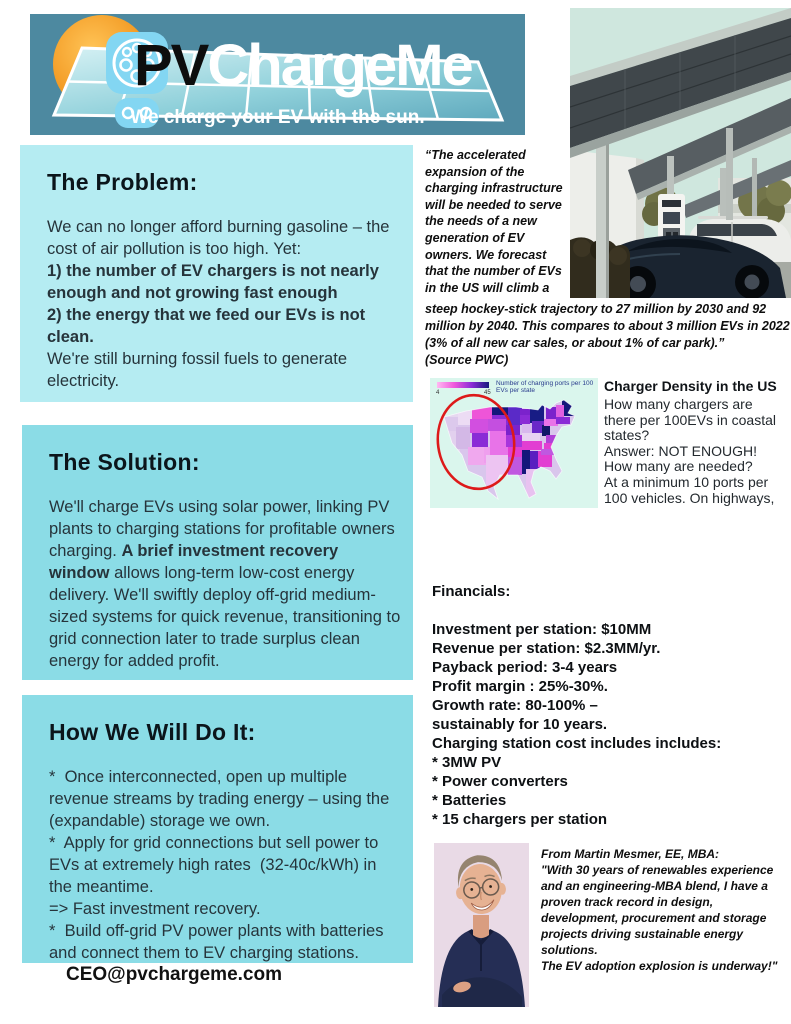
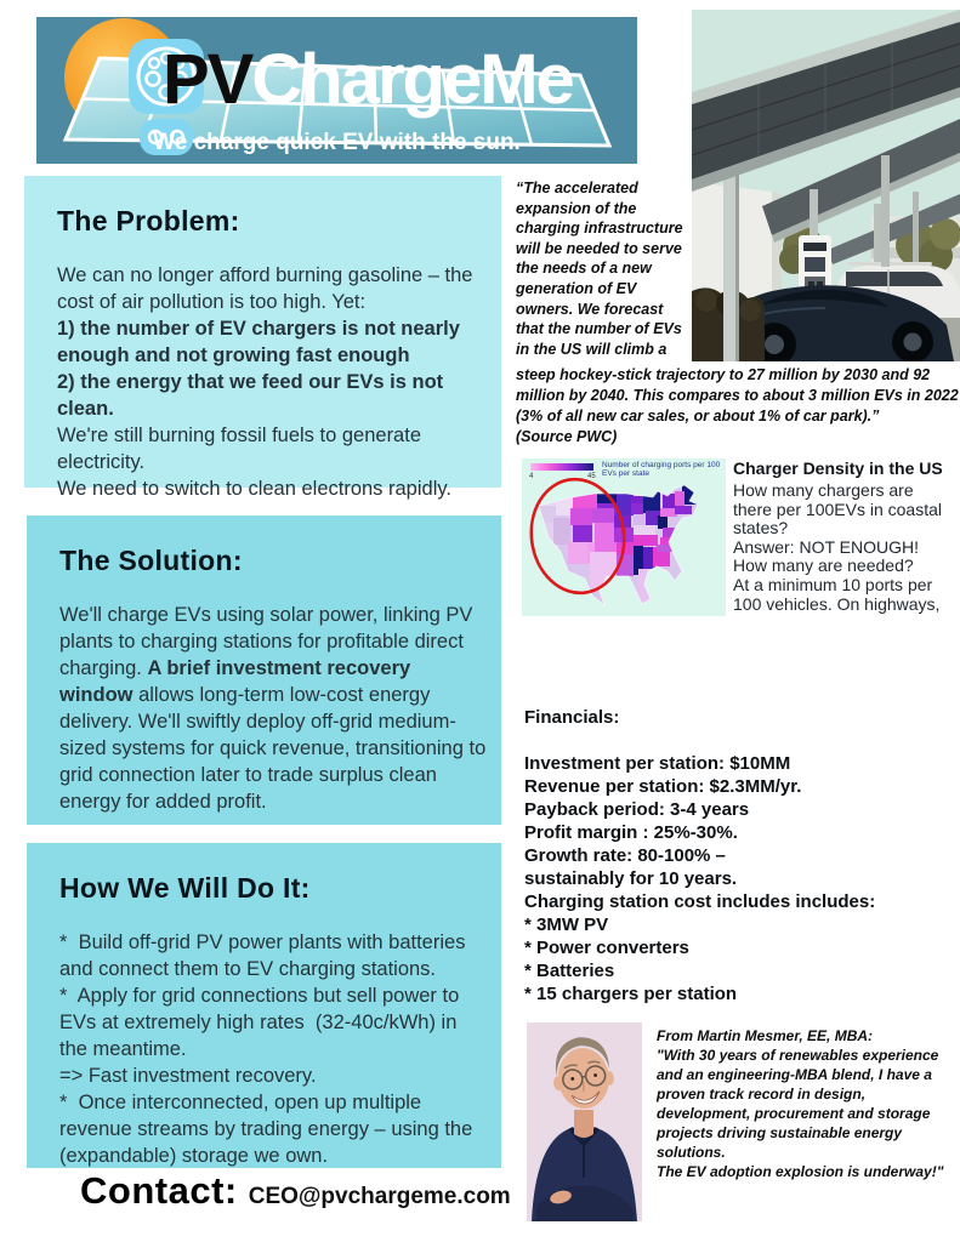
  PVChargeMe
- We charge your EV with the sun.
+ We charge quick EV with the sun.
  “The accelerated expansion of the charging infrastructure will be needed to serve the needs of a new generation of EV owners. We forecast that the number of EVs in the US will climb a
  steep hockey-stick trajectory to 27 million by 2030 and 92 million by 2040. This compares to about 3 million EVs in 2022 (3% of all new car sales, or about 1% of car park).”
  (Source PWC)
  The Problem:
  We can no longer afford burning gasoline – the cost of air pollution is too high. Yet:
  1) the number of EV chargers is not nearly enough and not growing fast enough
  2) the energy that we feed our EVs is not clean.
  We're still burning fossil fuels to generate electricity.
+ We need to switch to clean electrons rapidly.
  The Solution:
- We'll charge EVs using solar power, linking PV plants to charging stations for profitable owners charging. A brief investment recovery window allows long-term low-cost energy delivery. We'll swiftly deploy off-grid medium-sized systems for quick revenue, transitioning to grid connection later to trade surplus clean energy for added profit.
+ We'll charge EVs using solar power, linking PV plants to charging stations for profitable direct charging. A brief investment recovery window allows long-term low-cost energy delivery. We'll swiftly deploy off-grid medium-sized systems for quick revenue, transitioning to grid connection later to trade surplus clean energy for added profit.
  How We Will Do It:
- * Once interconnected, open up multiple revenue streams by trading energy – using the (expandable) storage we own.
+ * Build off-grid PV power plants with batteries and connect them to EV charging stations.
  * Apply for grid connections but sell power to EVs at extremely high rates (32-40c/kWh) in the meantime.
  => Fast investment recovery.
- * Build off-grid PV power plants with batteries and connect them to EV charging stations.
+ * Once interconnected, open up multiple revenue streams by trading energy – using the (expandable) storage we own.
  Charger Density in the US
  How many chargers are
  there per 100EVs in coastal
  states?
  Answer: NOT ENOUGH!
  How many are needed?
  At a minimum 10 ports per
  100 vehicles. On highways,
  Financials:
  Investment per station: $10MM
  Revenue per station: $2.3MM/yr.
  Payback period: 3-4 years
  Profit margin : 25%-30%.
  Growth rate: 80-100% –
  sustainably for 10 years.
  Charging station cost includes includes:
  * 3MW PV
  * Power converters
  * Batteries
  * 15 chargers per station
  From Martin Mesmer, EE, MBA:
  "With 30 years of renewables experience and an engineering-MBA blend, I have a proven track record in design, development, procurement and storage projects driving sustainable energy solutions.
  The EV adoption explosion is underway!"
+ Contact:
  CEO@pvchargeme.com
